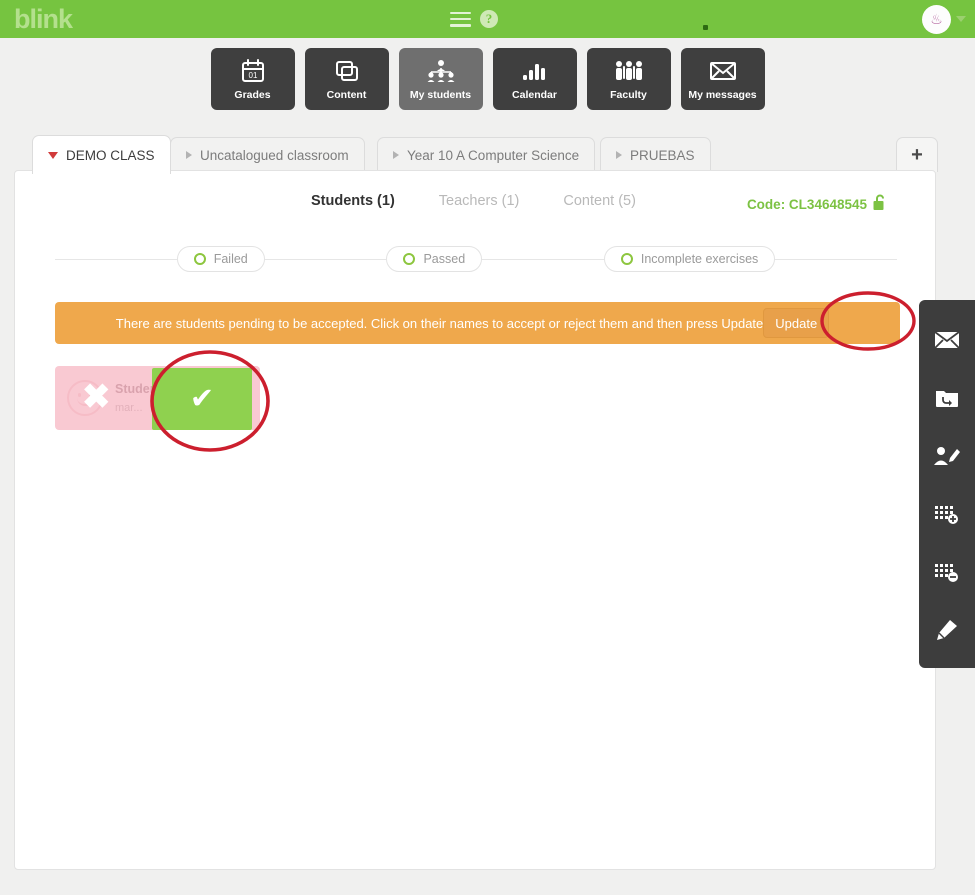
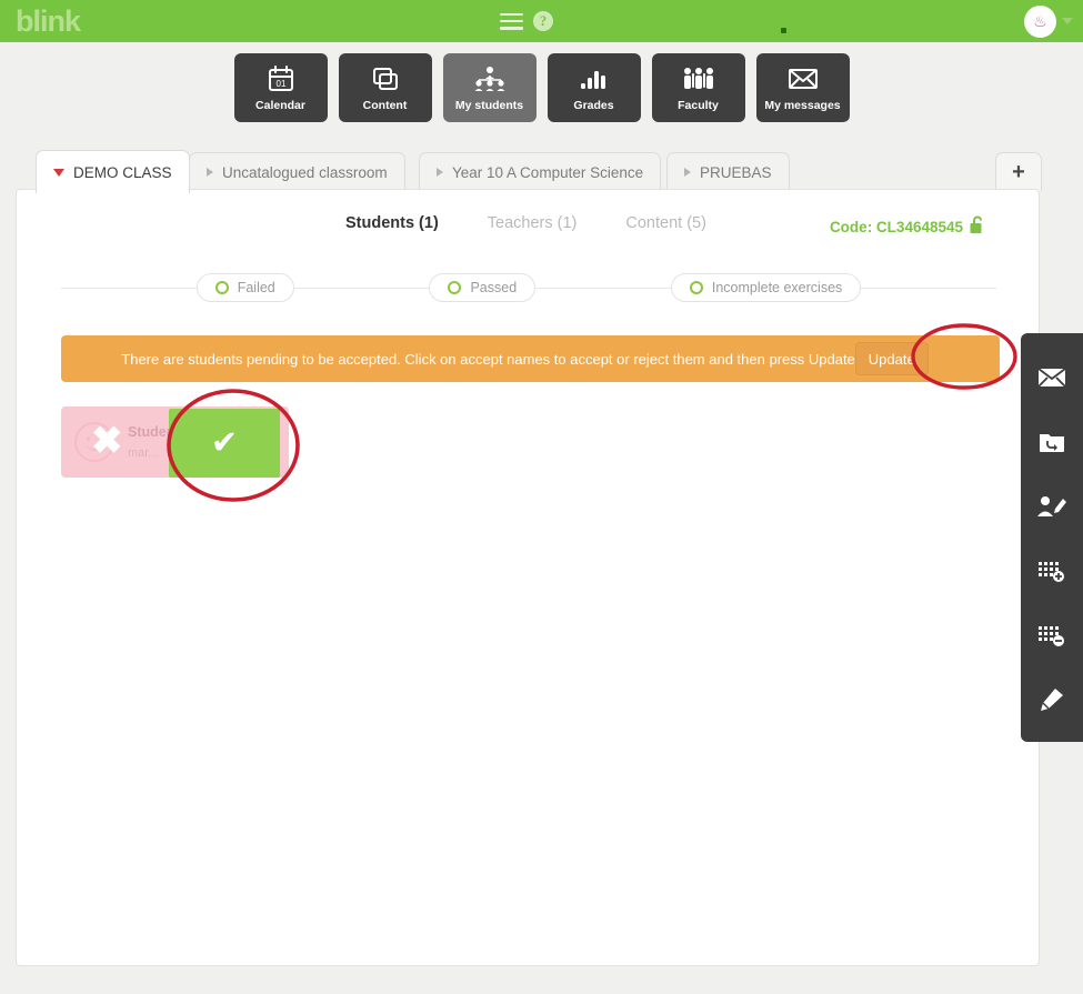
  blink
  ?
  ♨
  01
- Grades
+ Calendar
  Content
  My students
- Calendar
+ Grades
  Faculty
  My messages
  DEMO CLASS
  Uncatalogued classroom
  Year 10 A Computer Science
  PRUEBAS
  +
  Students (1)
  Teachers (1)
  Content (5)
  Code: CL34648545
  Failed
  Passed
  Incomplete exercises
- There are students pending to be accepted. Click on their names to accept or reject them and then press Update
+ There are students pending to be accepted. Click on accept names to accept or reject them and then press Update
  Update
  mar...
  ✖
  ✔
